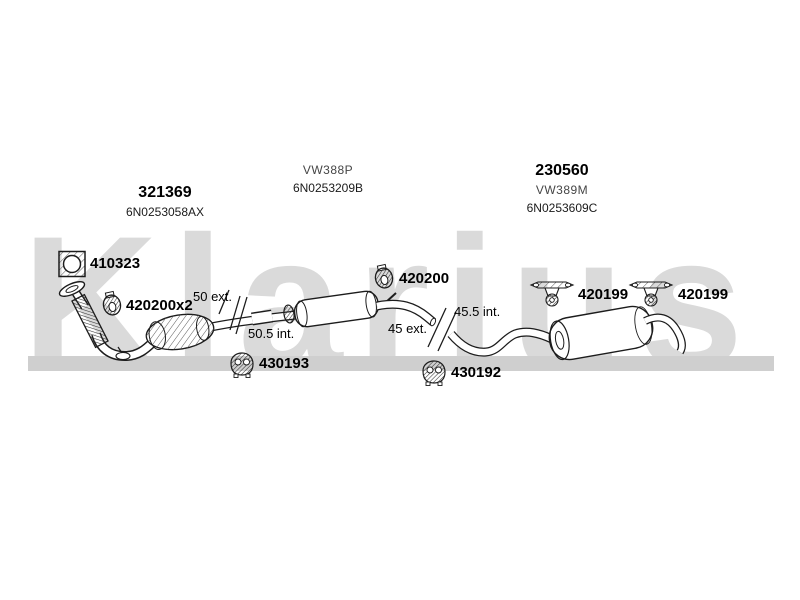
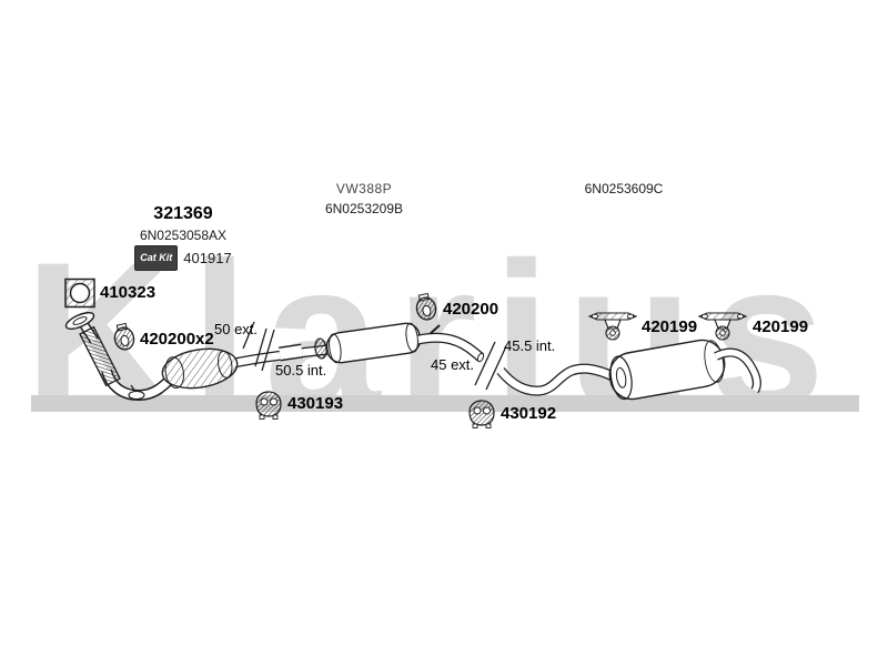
  Klaius
  321369
  6N0253058AX
+ Cat Kit
+ 401917
  VW388P
  6N0253209B
- 230560
- VW389M
  6N0253609C
  410323
  420200x2
  50 ext.
  50.5 int.
  430193
  420200
  45 ext.
  45.5 int.
  430192
  420199
  420199
